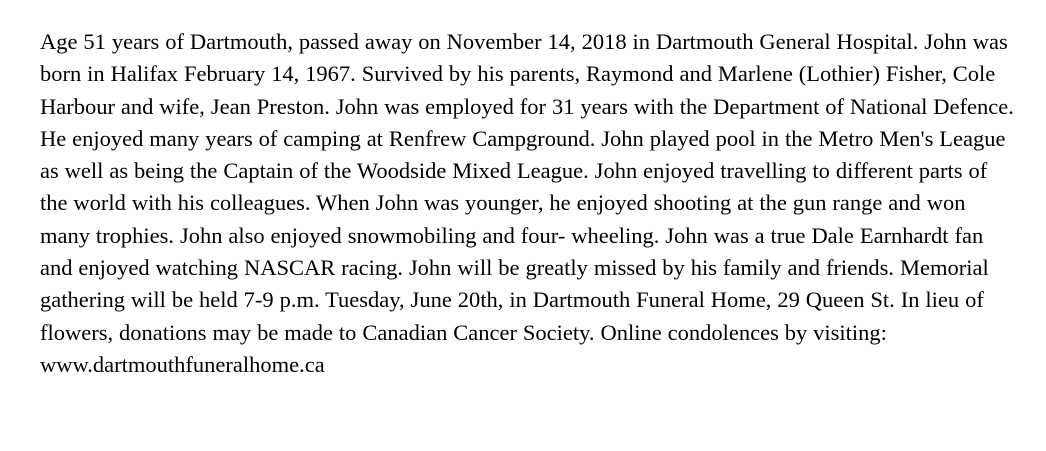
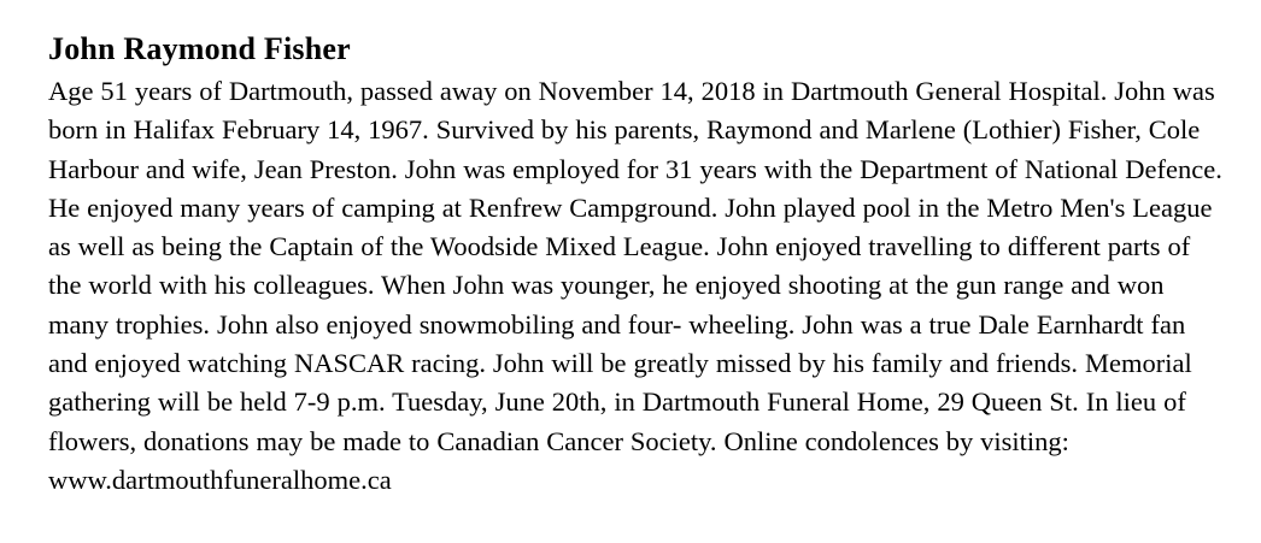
+ John Raymond Fisher
  Age 51 years of Dartmouth, passed away on November 14, 2018 in Dartmouth General Hospital. John was born in Halifax February 14, 1967. Survived by his parents, Raymond and Marlene (Lothier) Fisher, Cole Harbour and wife, Jean Preston. John was employed for 31 years with the Department of National Defence. He enjoyed many years of camping at Renfrew Campground. John played pool in the Metro Men's League as well as being the Captain of the Woodside Mixed League. John enjoyed travelling to different parts of the world with his colleagues. When John was younger, he enjoyed shooting at the gun range and won many trophies. John also enjoyed snowmobiling and four- wheeling. John was a true Dale Earnhardt fan and enjoyed watching NASCAR racing. John will be greatly missed by his family and friends. Memorial gathering will be held 7-9 p.m. Tuesday, June 20th, in Dartmouth Funeral Home, 29 Queen St. In lieu of flowers, donations may be made to Canadian Cancer Society. Online condolences by visiting: www.dartmouthfuneralhome.ca
